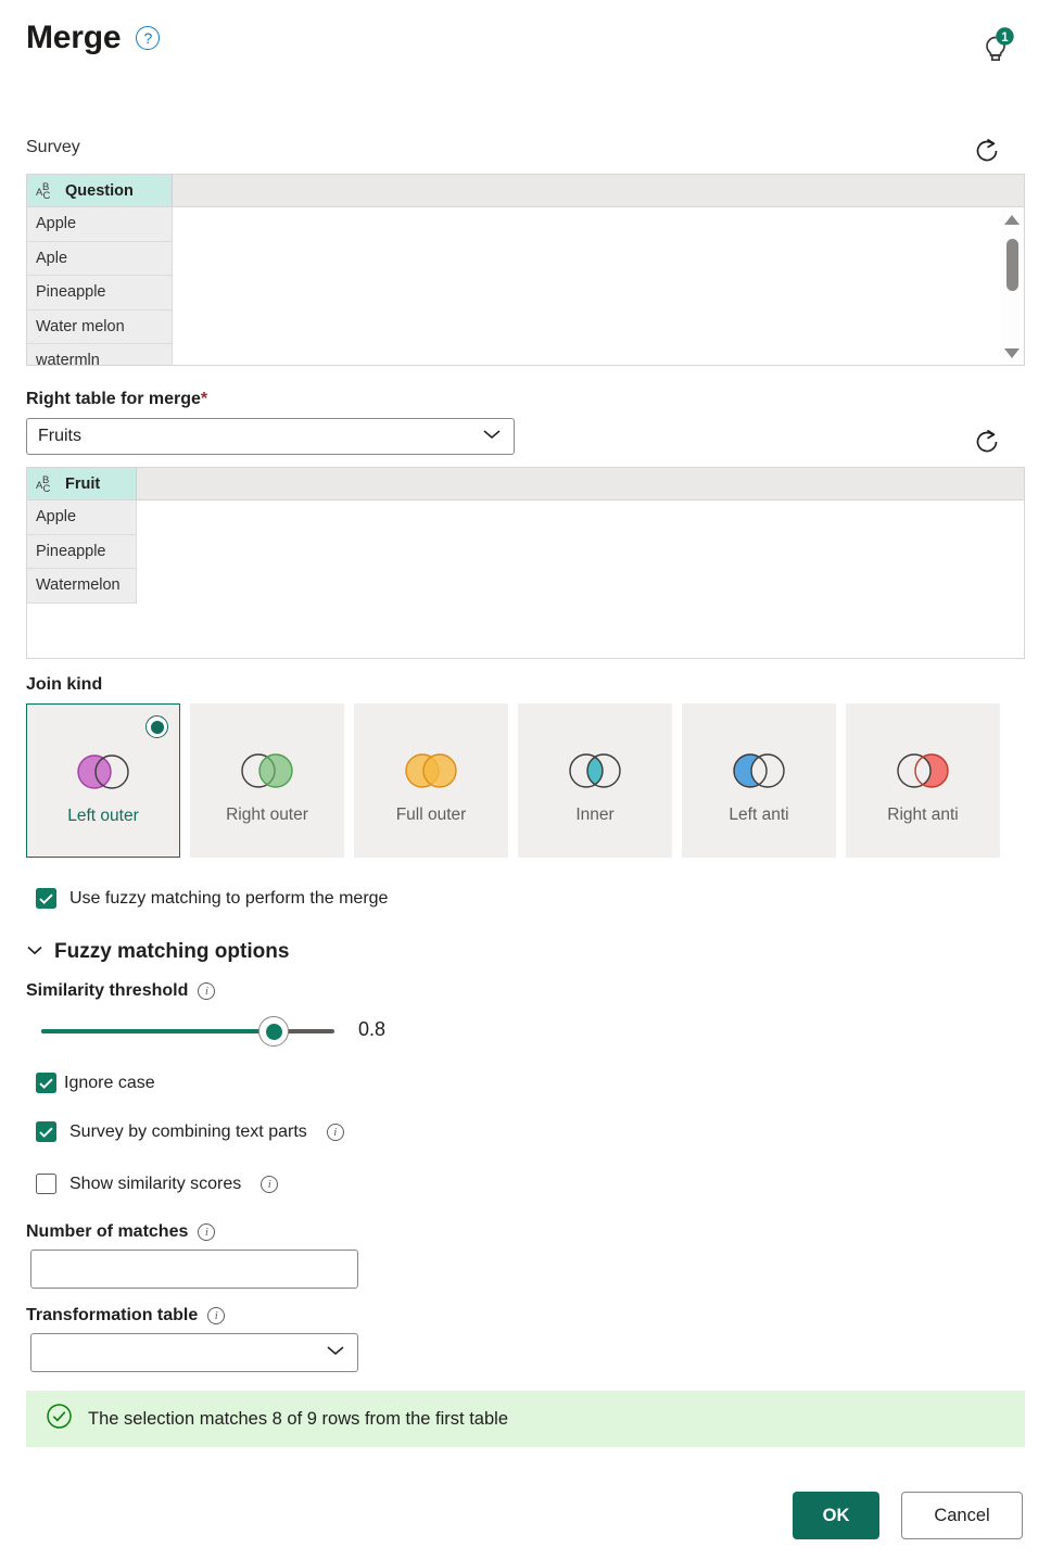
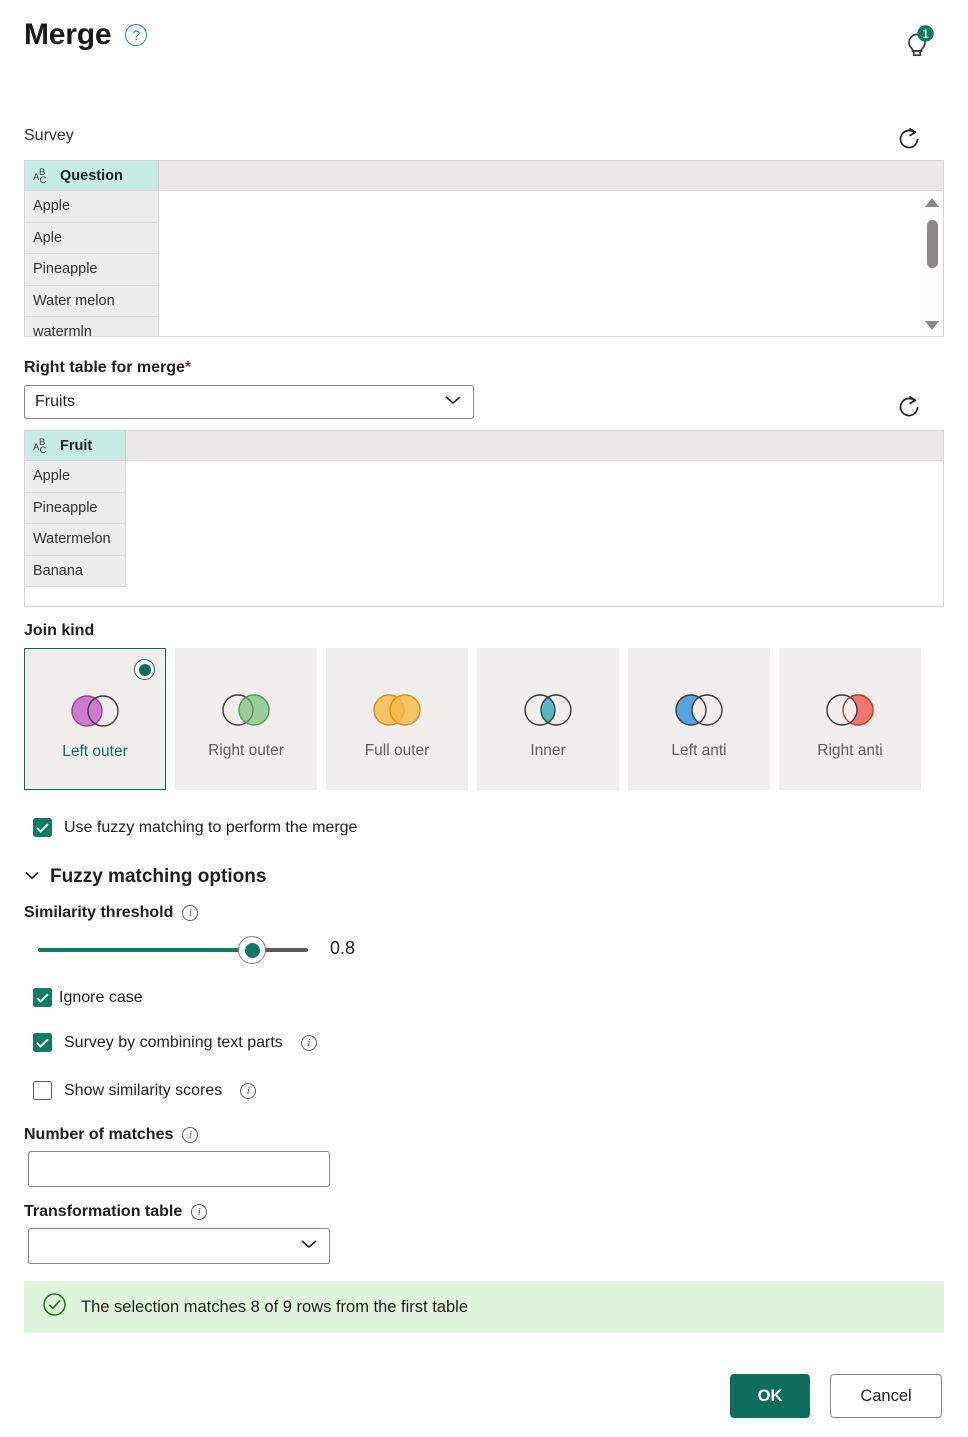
  Merge
  ?
  1
  Survey
  A
  B
  C
  Question
  Apple
  Aple
  Pineapple
  Water melon
  watermln
  Right table for merge*
  Fruits
  A
  B
  C
  Fruit
  Apple
  Pineapple
  Watermelon
+ Banana
  Join kind
  Left outer
  Right outer
  Full outer
  Inner
  Left anti
  Right anti
  Use fuzzy matching to perform the merge
  Fuzzy matching options
  Similarity threshold
  i
  0.8
  Ignore case
  Survey by combining text parts
  i
  Show similarity scores
  i
  Number of matches
  i
  Transformation table
  i
  The selection matches 8 of 9 rows from the first table
  OK
  Cancel
